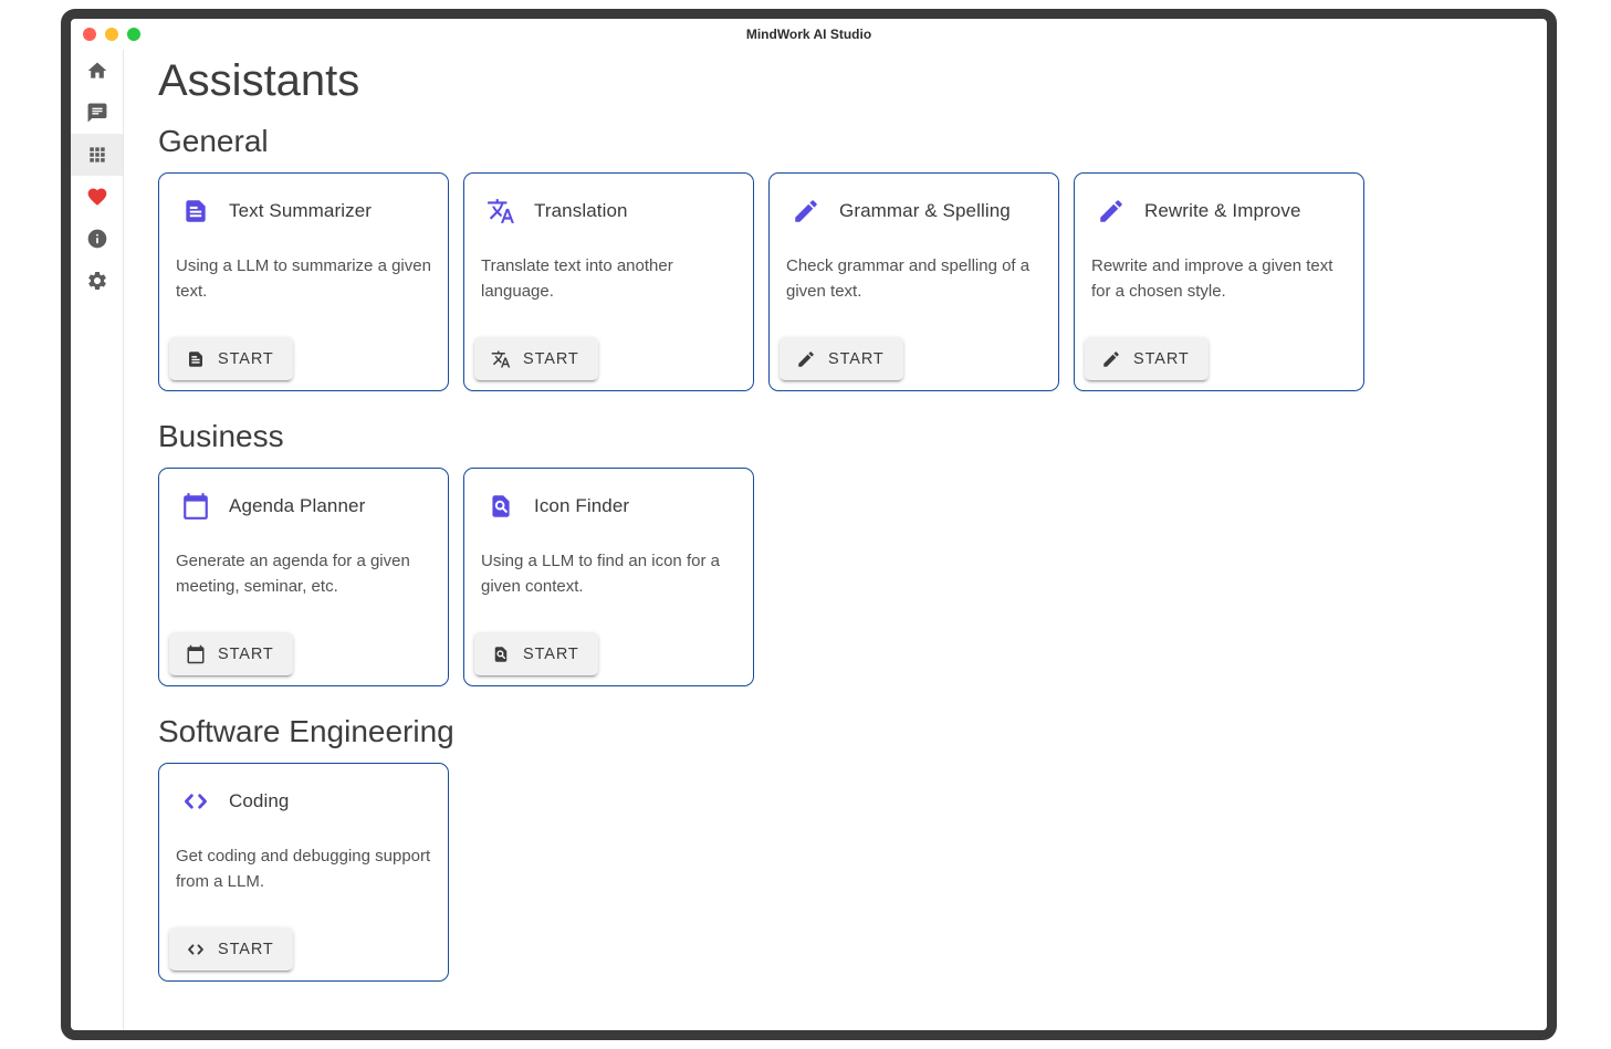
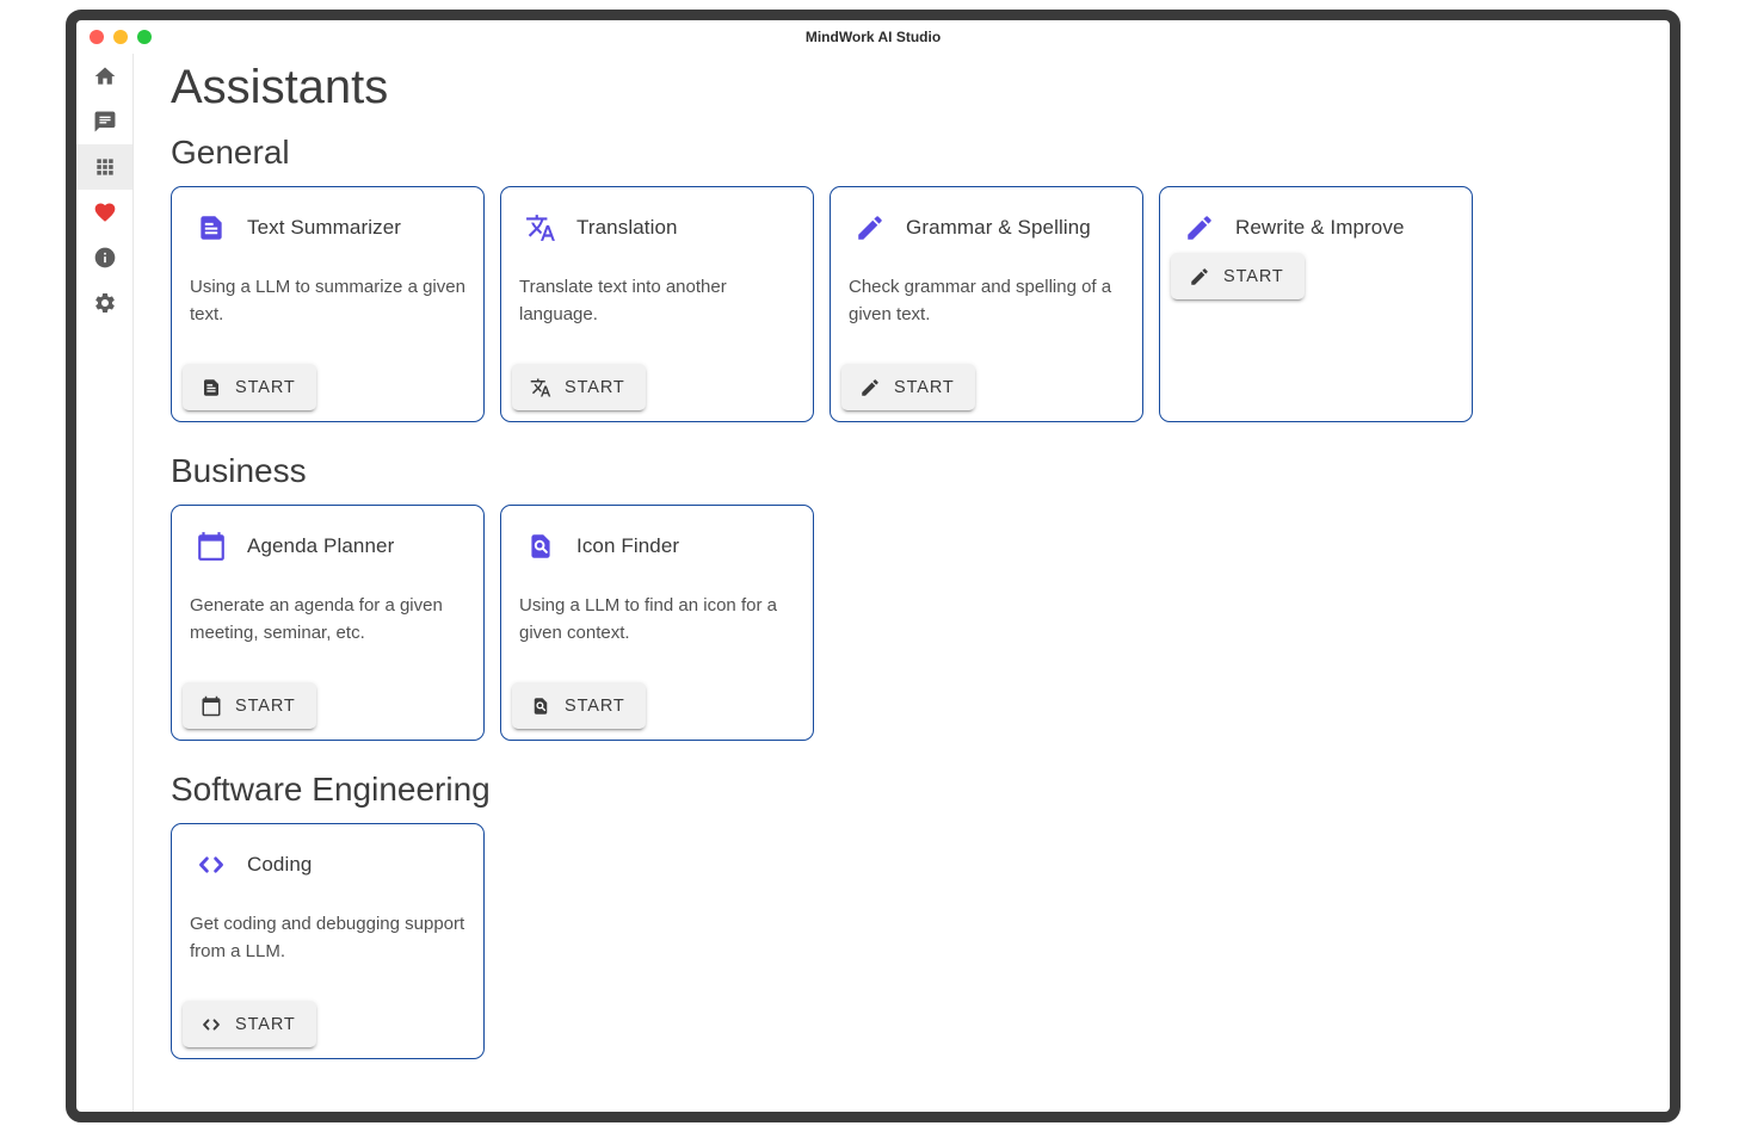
  MindWork AI Studio
  Assistants
  General
  Text Summarizer
  Using a LLM to summarize a given text.
  START
  Translation
  Translate text into another language.
  START
  Grammar & Spelling
  Check grammar and spelling of a given text.
  START
  Rewrite & Improve
- Rewrite and improve a given text for a chosen style.
  START
  Business
  Agenda Planner
  Generate an agenda for a given meeting, seminar, etc.
  START
  Icon Finder
  Using a LLM to find an icon for a given context.
  START
  Software Engineering
  Coding
  Get coding and debugging support from a LLM.
  START
